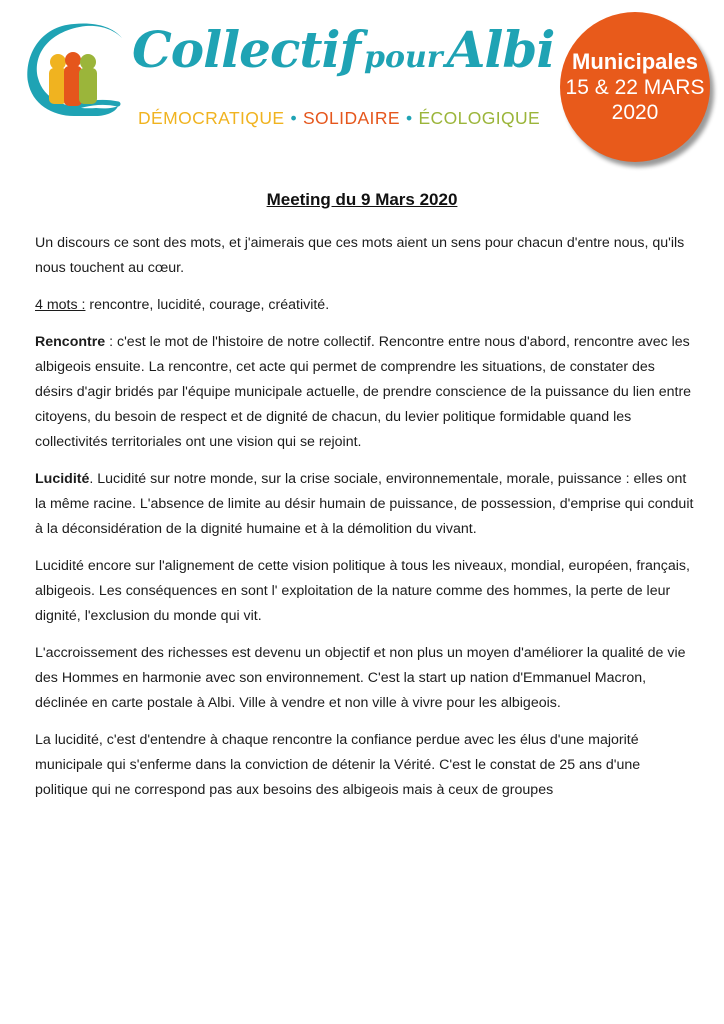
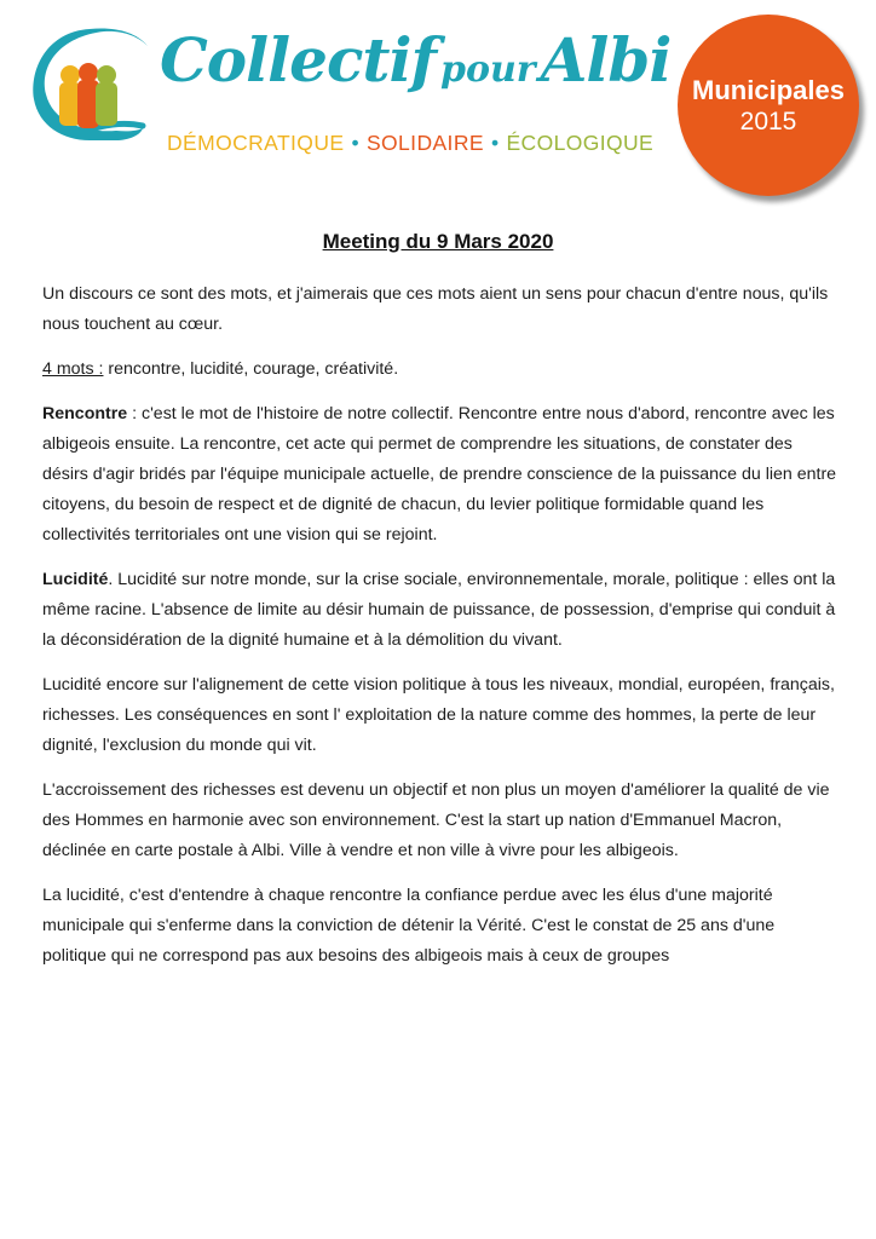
  CollectifpourAlbi
  DÉMOCRATIQUE • SOLIDAIRE • ÉCOLOGIQUE
  Municipales
- 15 & 22 MARS
- 2020
+ 2015
  Meeting du 9 Mars 2020
  Un discours ce sont des mots, et j'aimerais que ces mots aient un sens pour chacun d'entre nous, qu'ils nous touchent au cœur.
  4 mots : rencontre, lucidité, courage, créativité.
  Rencontre : c'est le mot de l'histoire de notre collectif. Rencontre entre nous d'abord, rencontre avec les albigeois ensuite. La rencontre, cet acte qui permet de comprendre les situations, de constater des désirs d'agir bridés par l'équipe municipale actuelle, de prendre conscience de la puissance du lien entre citoyens, du besoin de respect et de dignité de chacun, du levier politique formidable quand les collectivités territoriales ont une vision qui se rejoint.
- Lucidité. Lucidité sur notre monde, sur la crise sociale, environnementale, morale, puissance : elles ont la même racine. L'absence de limite au désir humain de puissance, de possession, d'emprise qui conduit à la déconsidération de la dignité humaine et à la démolition du vivant.
+ Lucidité. Lucidité sur notre monde, sur la crise sociale, environnementale, morale, politique : elles ont la même racine. L'absence de limite au désir humain de puissance, de possession, d'emprise qui conduit à la déconsidération de la dignité humaine et à la démolition du vivant.
- Lucidité encore sur l'alignement de cette vision politique à tous les niveaux, mondial, européen, français, albigeois. Les conséquences en sont l' exploitation de la nature comme des hommes, la perte de leur dignité, l'exclusion du monde qui vit.
+ Lucidité encore sur l'alignement de cette vision politique à tous les niveaux, mondial, européen, français, richesses. Les conséquences en sont l' exploitation de la nature comme des hommes, la perte de leur dignité, l'exclusion du monde qui vit.
  L'accroissement des richesses est devenu un objectif et non plus un moyen d'améliorer la qualité de vie des Hommes en harmonie avec son environnement. C'est la start up nation d'Emmanuel Macron, déclinée en carte postale à Albi. Ville à vendre et non ville à vivre pour les albigeois.
  La lucidité, c'est d'entendre à chaque rencontre la confiance perdue avec les élus d'une majorité municipale qui s'enferme dans la conviction de détenir la Vérité. C'est le constat de 25 ans d'une politique qui ne correspond pas aux besoins des albigeois mais à ceux de groupes
